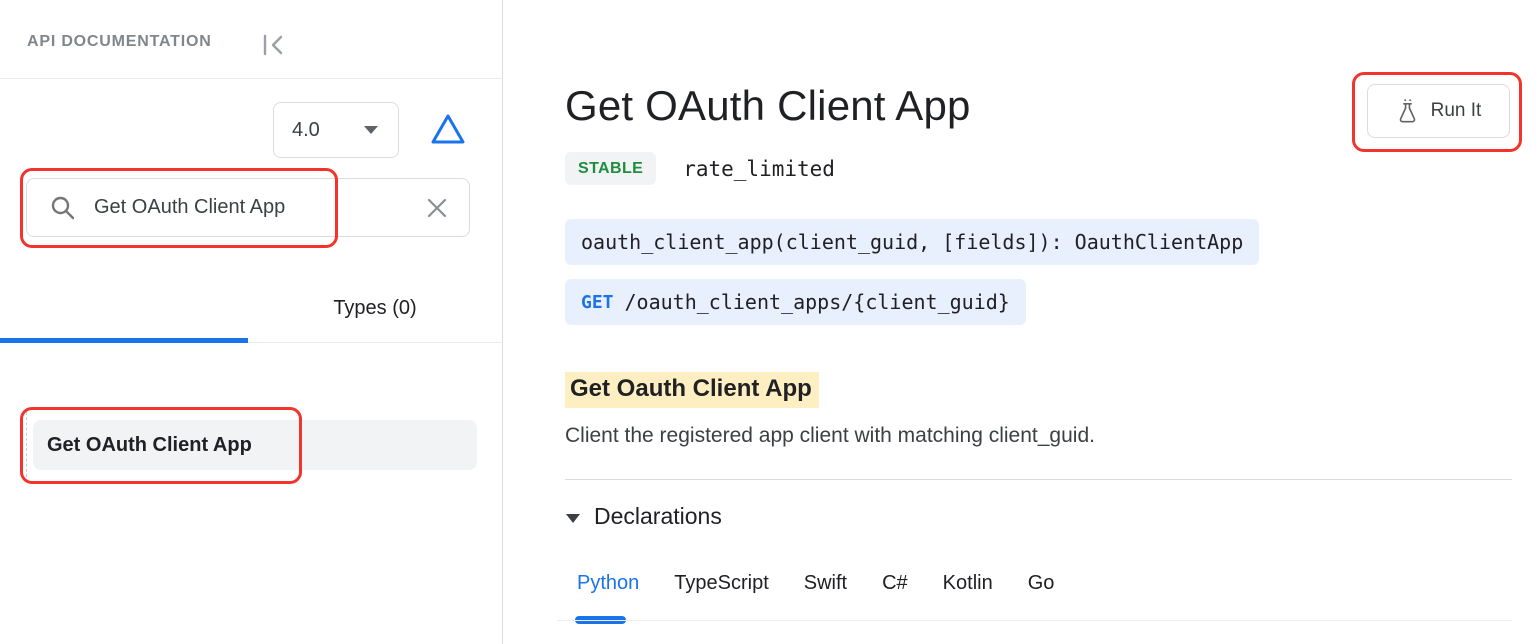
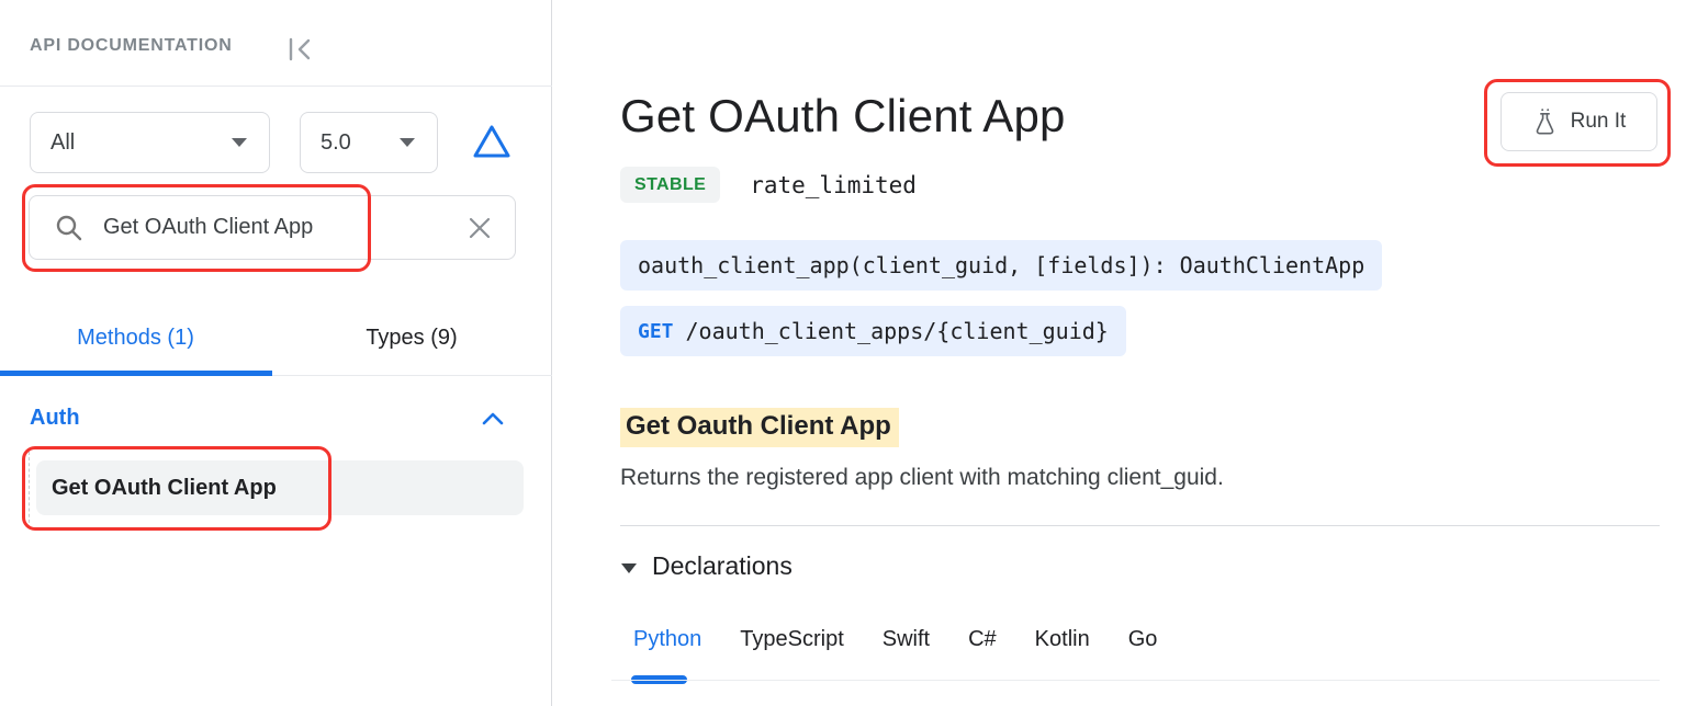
  API DOCUMENTATION
+ All
- 4.0
+ 5.0
  Get OAuth Client App
+ Methods (1)
- Types (0)
+ Types (9)
+ Auth
  Get OAuth Client App
  Get OAuth Client App
  Run It
  STABLE
  rate_limited
  oauth_client_app(client_guid, [fields]): OauthClientApp
  GET
  /oauth_client_apps/{client_guid}
  Get Oauth Client App
- Client the registered app client with matching client_guid.
+ Returns the registered app client with matching client_guid.
  Declarations
  Python
  TypeScript
  Swift
  C#
  Kotlin
  Go
